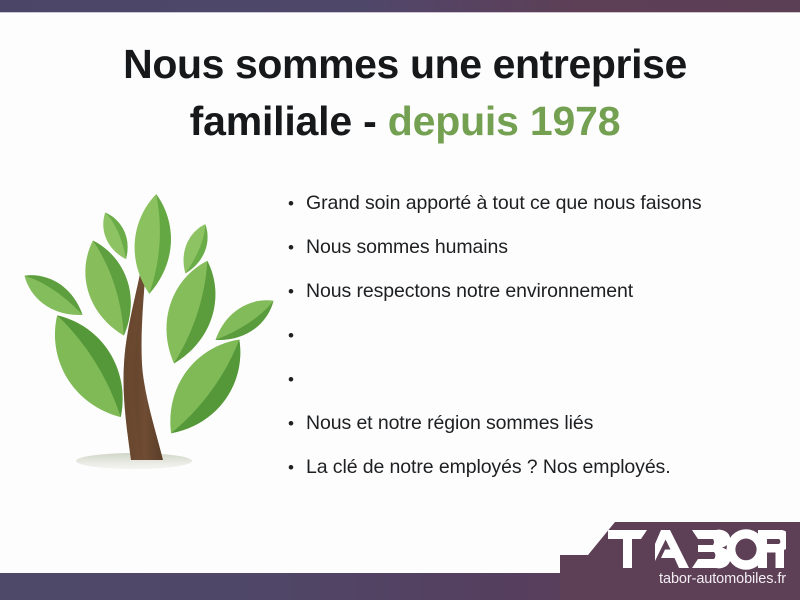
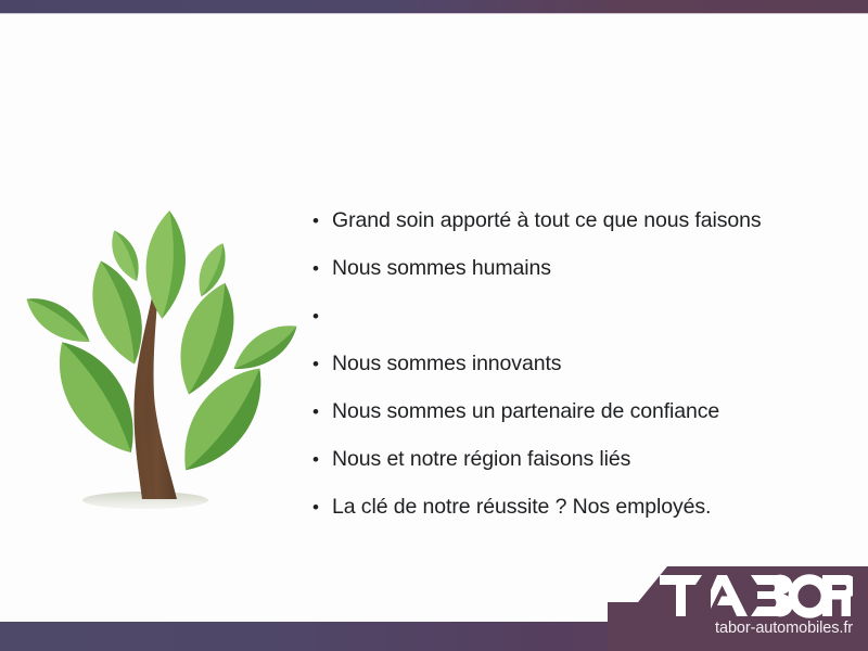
- Nous sommes une entreprise
- familiale - depuis 1978
  •
  Grand soin apporté à tout ce que nous faisons
  •
  Nous sommes humains
  •
- Nous respectons notre environnement
  •
+ Nous sommes innovants
  •
+ Nous sommes un partenaire de confiance
  •
- Nous et notre région sommes liés
+ Nous et notre région faisons liés
  •
- La clé de notre employés ? Nos employés.
+ La clé de notre réussite ? Nos employés.
  tabor-automobiles.fr
